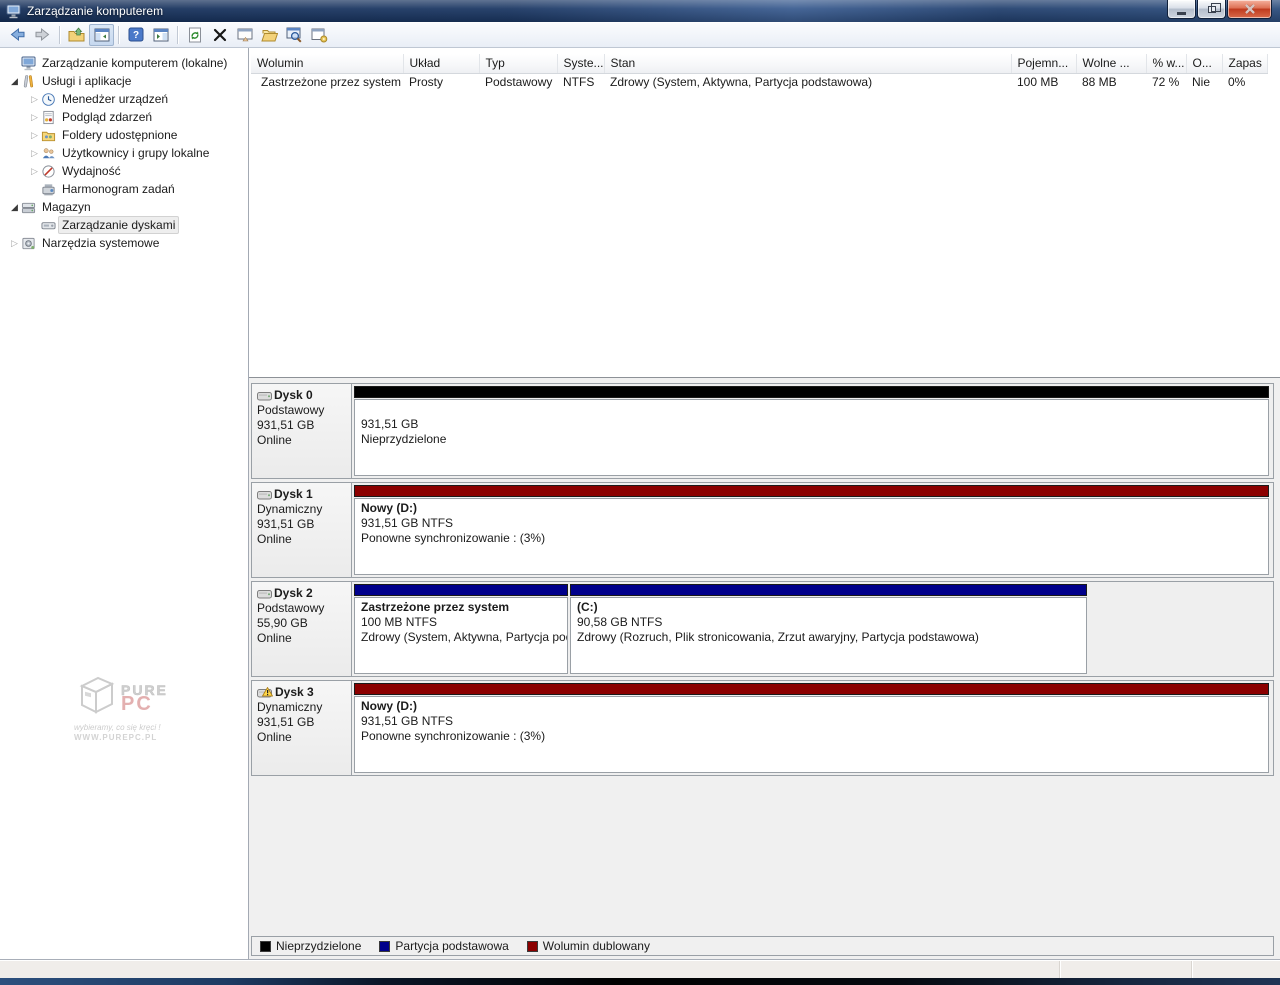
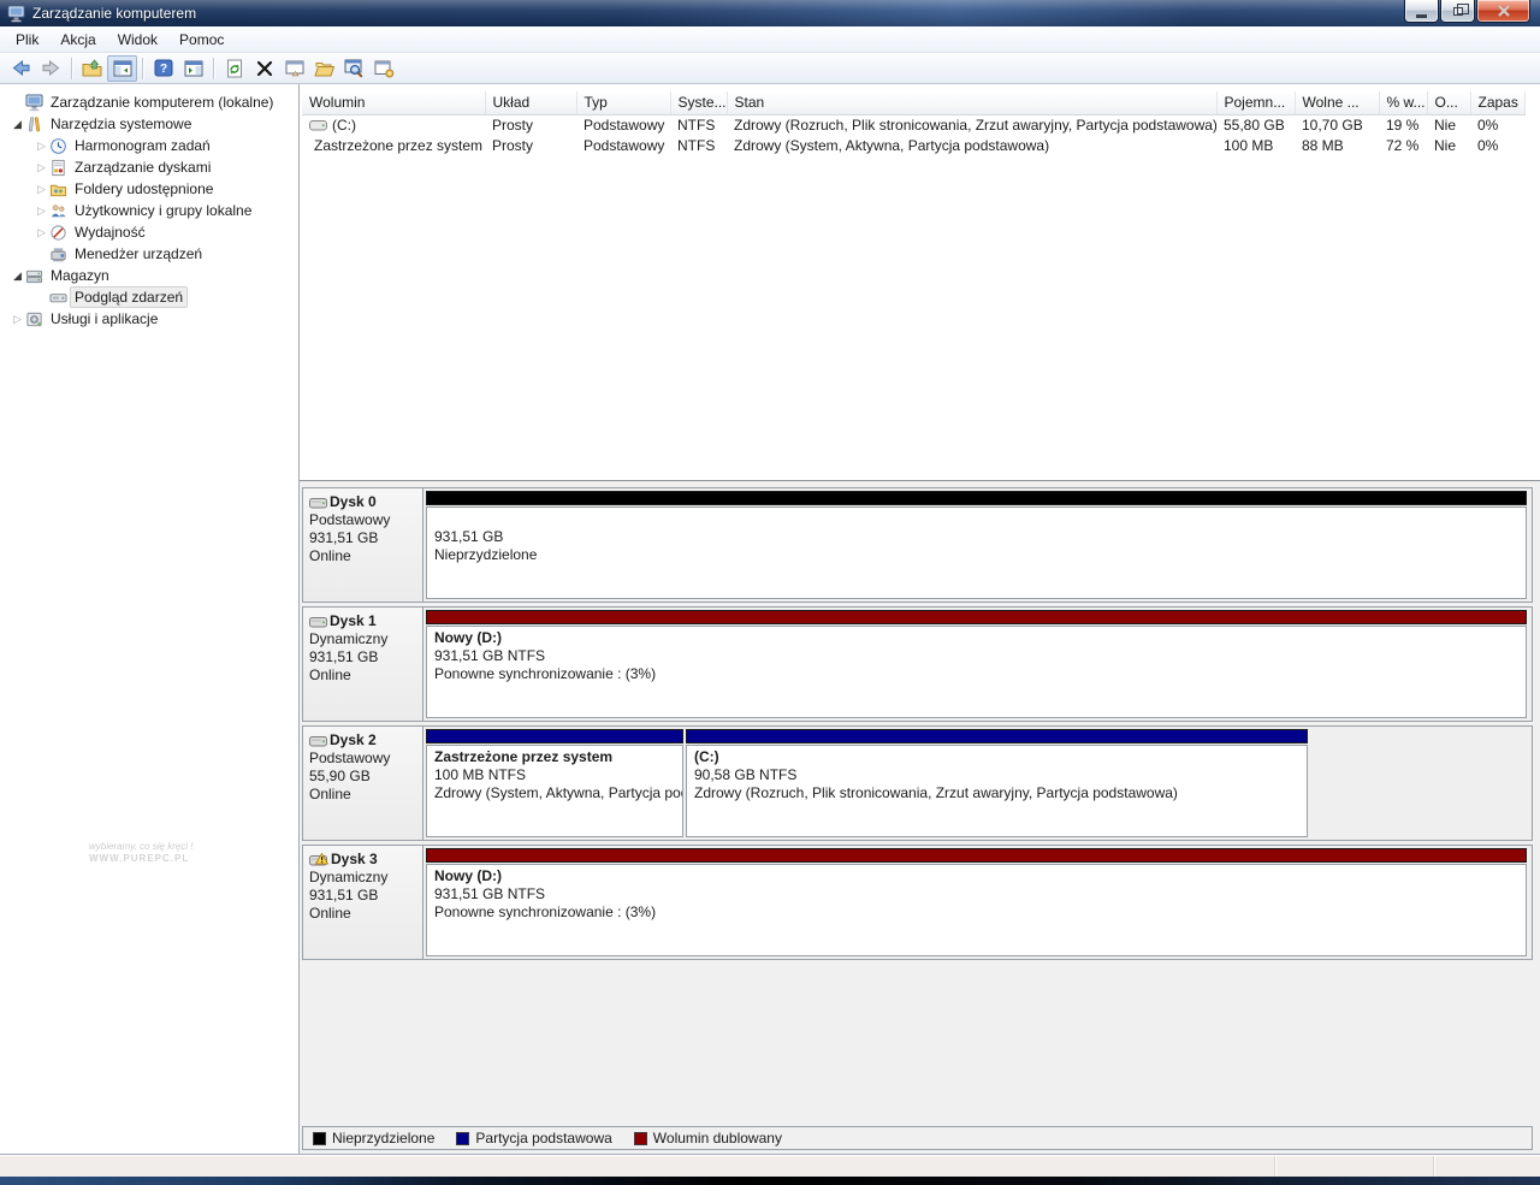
  Zarządzanie komputerem
+ Plik
+ Akcja
+ Widok
+ Pomoc
  ?
  Zarządzanie komputerem (lokalne)
  ◢
- Usługi i aplikacje
+ Narzędzia systemowe
  ▷
- Menedżer urządzeń
+ Harmonogram zadań
  ▷
- Podgląd zdarzeń
+ Zarządzanie dyskami
  ▷
  Foldery udostępnione
  ▷
  Użytkownicy i grupy lokalne
  ▷
  Wydajność
- Harmonogram zadań
+ Menedżer urządzeń
  ◢
  Magazyn
- Zarządzanie dyskami
+ Podgląd zdarzeń
  ▷
- Narzędzia systemowe
+ Usługi i aplikacje
- PURE
- PC
  wybieramy, co się kręci !
  WWW.PUREPC.PL
  Wolumin	Układ	Typ	Syste...	Stan	Pojemn...	Wolne ...	% w...	O...	Zapas
+ (C:)	Prosty	Podstawowy	NTFS	Zdrowy (Rozruch, Plik stronicowania, Zrzut awaryjny, Partycja podstawowa)	55,80 GB	10,70 GB	19 %	Nie	0%
  Zastrzeżone przez system	Prosty	Podstawowy	NTFS	Zdrowy (System, Aktywna, Partycja podstawowa)	100 MB	88 MB	72 %	Nie	0%
  Dysk 0
  Podstawowy
  931,51 GB
  Online
  931,51 GB
  Nieprzydzielone
  Dysk 1
  Dynamiczny
  931,51 GB
  Online
  Nowy (D:)
  931,51 GB NTFS
  Ponowne synchronizowanie : (3%)
  Dysk 2
  Podstawowy
  55,90 GB
  Online
  Zastrzeżone przez system
  100 MB NTFS
  Zdrowy (System, Aktywna, Partycja po
  (C:)
  90,58 GB NTFS
  Zdrowy (Rozruch, Plik stronicowania, Zrzut awaryjny, Partycja podstawowa)
  Dysk 3
  Dynamiczny
  931,51 GB
  Online
  Nowy (D:)
  931,51 GB NTFS
  Ponowne synchronizowanie : (3%)
  Nieprzydzielone
  Partycja podstawowa
  Wolumin dublowany
